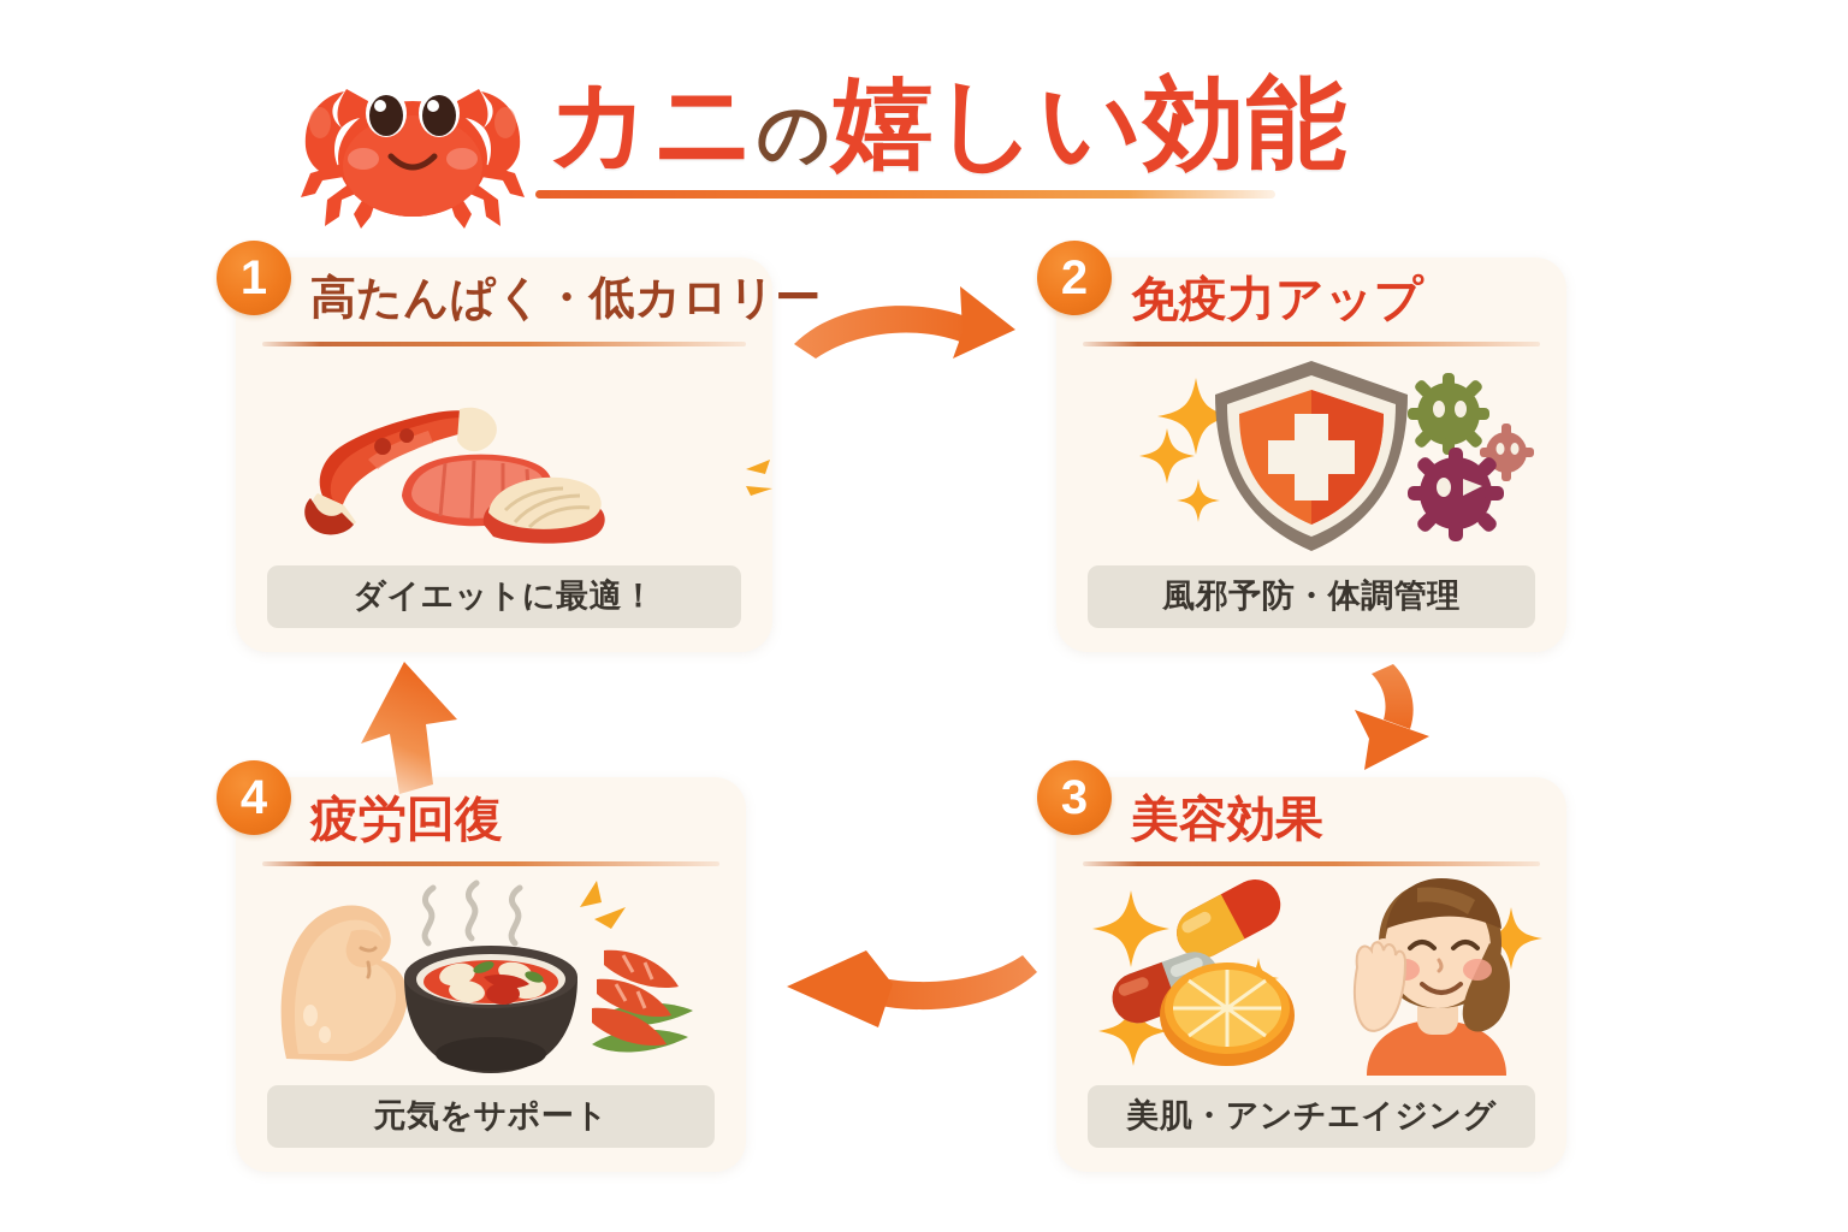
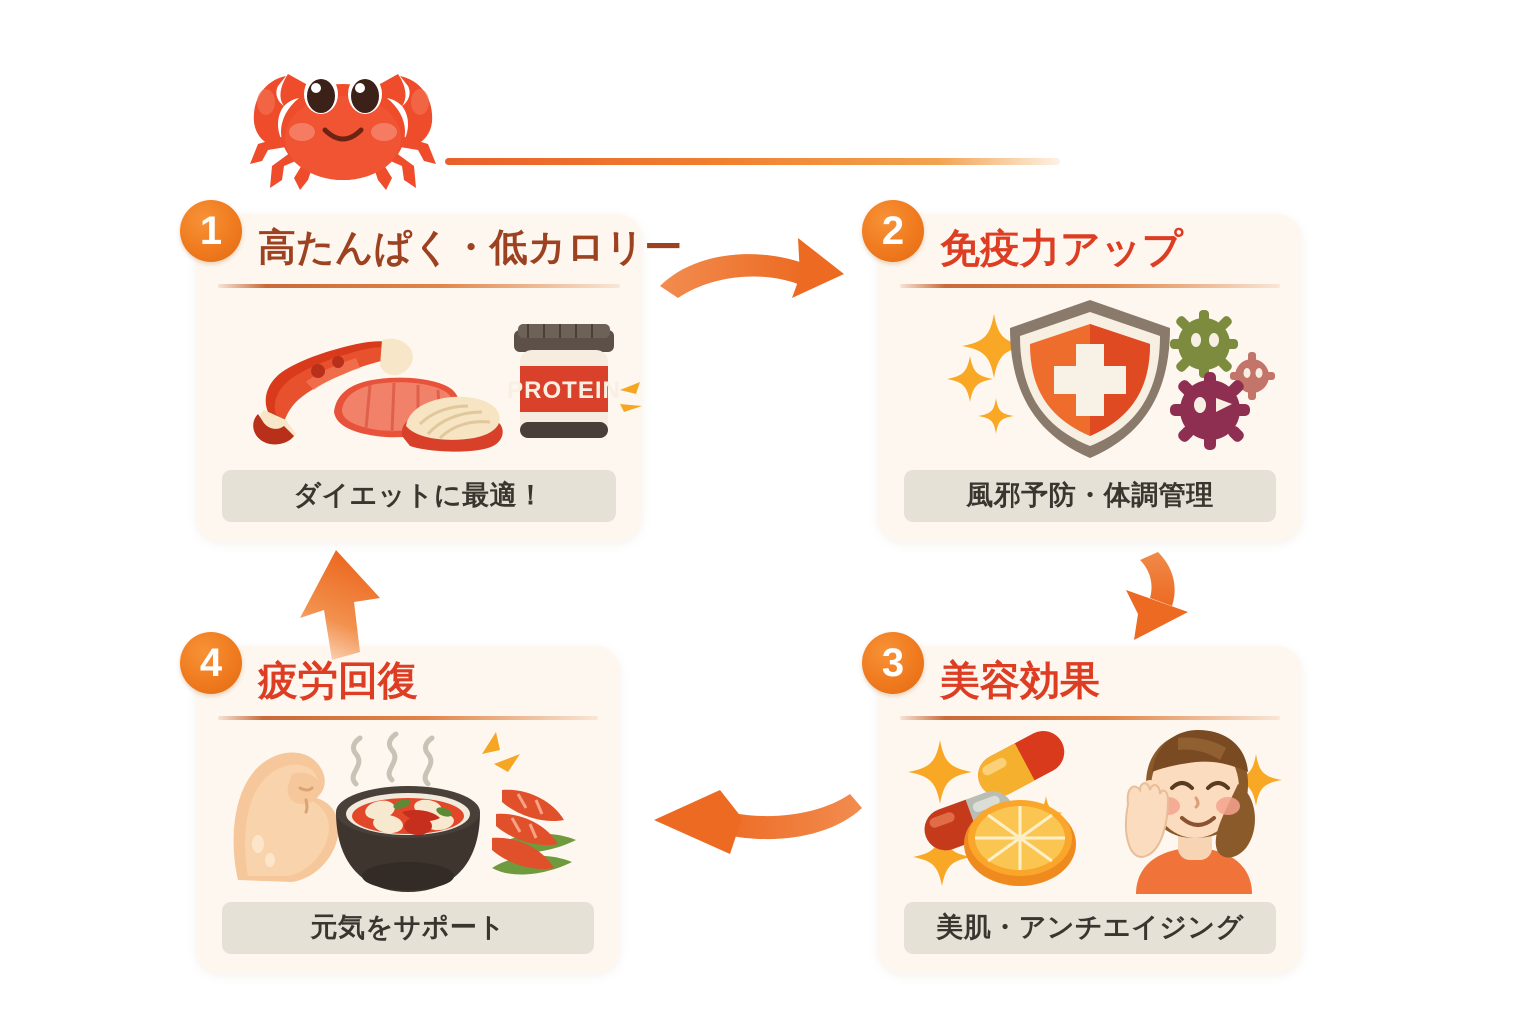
- カニの嬉しい効能
  1
  高たんぱく・低カロリ
+ PROTEIN
  ダイエットに最適！
  2
  免疫力アップ
  風邪予防・体調管理
  3
  美容効果
  美肌・アンチエイジング
  4
  疲労回復
  元気をサポート
